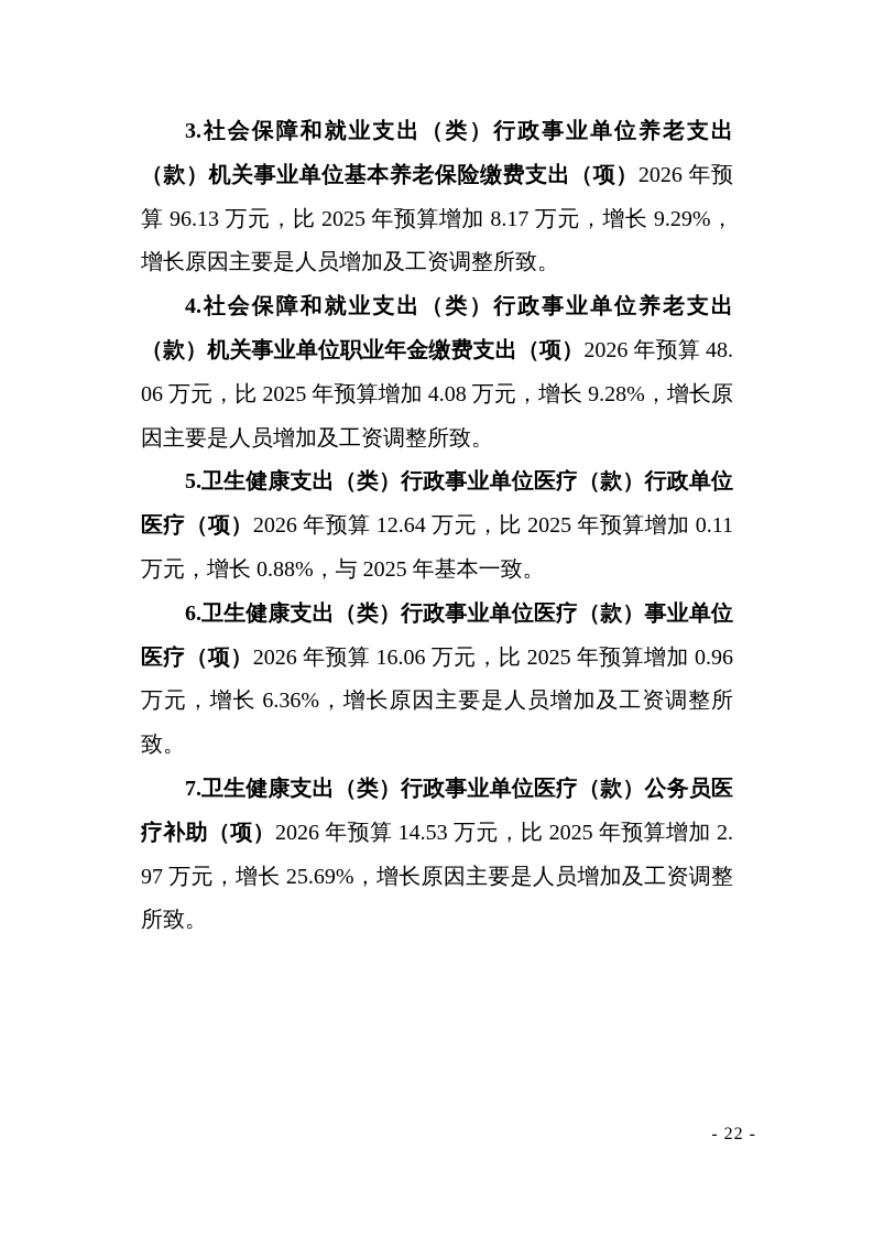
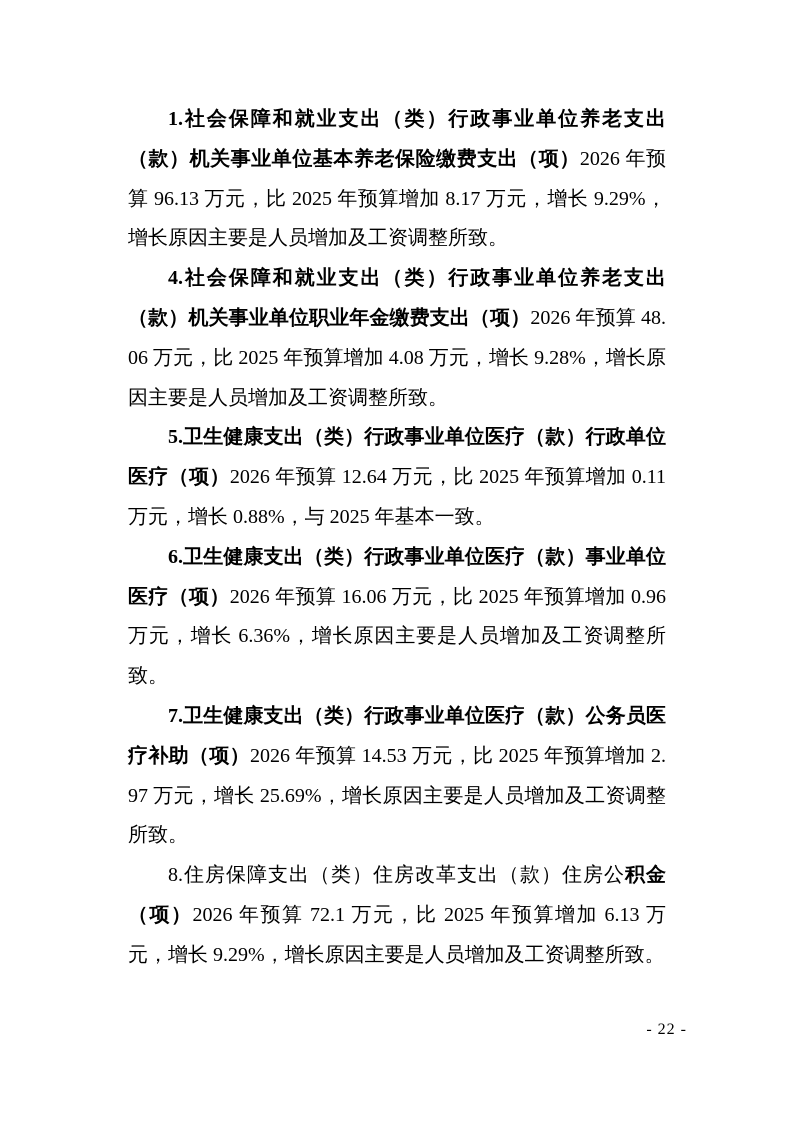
- 3.社会保障和就业支出（类）行政事业单位养老支出（款）机关事业单位基本养老保险缴费支出（项）2026 年预算 96.13 万元，比 2025 年预算增加 8.17 万元，增长 9.29%，增长原因主要是人员增加及工资调整所致。
+ 1.社会保障和就业支出（类）行政事业单位养老支出（款）机关事业单位基本养老保险缴费支出（项）2026 年预算 96.13 万元，比 2025 年预算增加 8.17 万元，增长 9.29%，增长原因主要是人员增加及工资调整所致。
  4.社会保障和就业支出（类）行政事业单位养老支出（款）机关事业单位职业年金缴费支出（项）2026 年预算 48.06 万元，比 2025 年预算增加 4.08 万元，增长 9.28%，增长原因主要是人员增加及工资调整所致。
  5.卫生健康支出（类）行政事业单位医疗（款）行政单位医疗（项）2026 年预算 12.64 万元，比 2025 年预算增加 0.11 万元，增长 0.88%，与 2025 年基本一致。
  6.卫生健康支出（类）行政事业单位医疗（款）事业单位医疗（项）2026 年预算 16.06 万元，比 2025 年预算增加 0.96 万元，增长 6.36%，增长原因主要是人员增加及工资调整所致。
  7.卫生健康支出（类）行政事业单位医疗（款）公务员医疗补助（项）2026 年预算 14.53 万元，比 2025 年预算增加 2.97 万元，增长 25.69%，增长原因主要是人员增加及工资调整所致。
+ 8.住房保障支出（类）住房改革支出（款）住房公积金（项）2026 年预算 72.1 万元，比 2025 年预算增加 6.13 万元，增长 9.29%，增长原因主要是人员增加及工资调整所致。
  - 22 -
